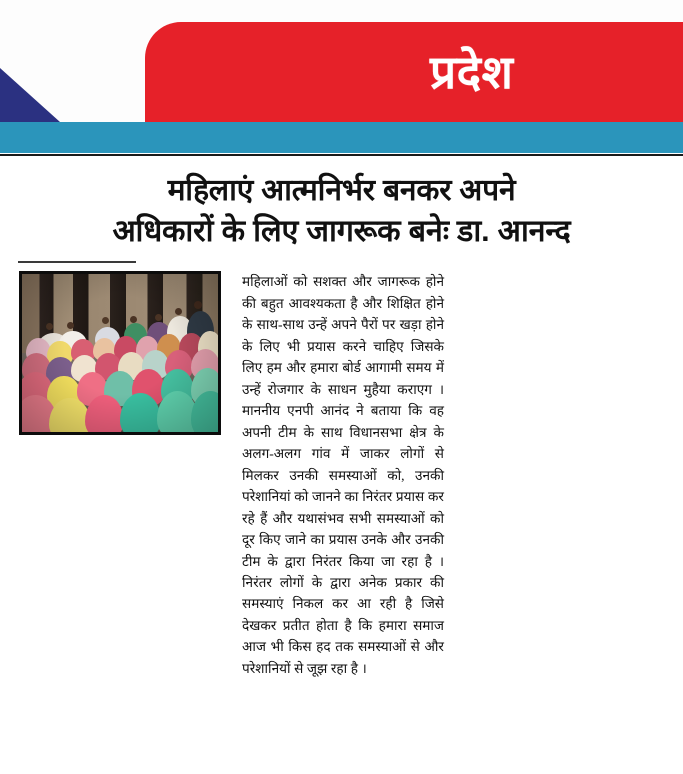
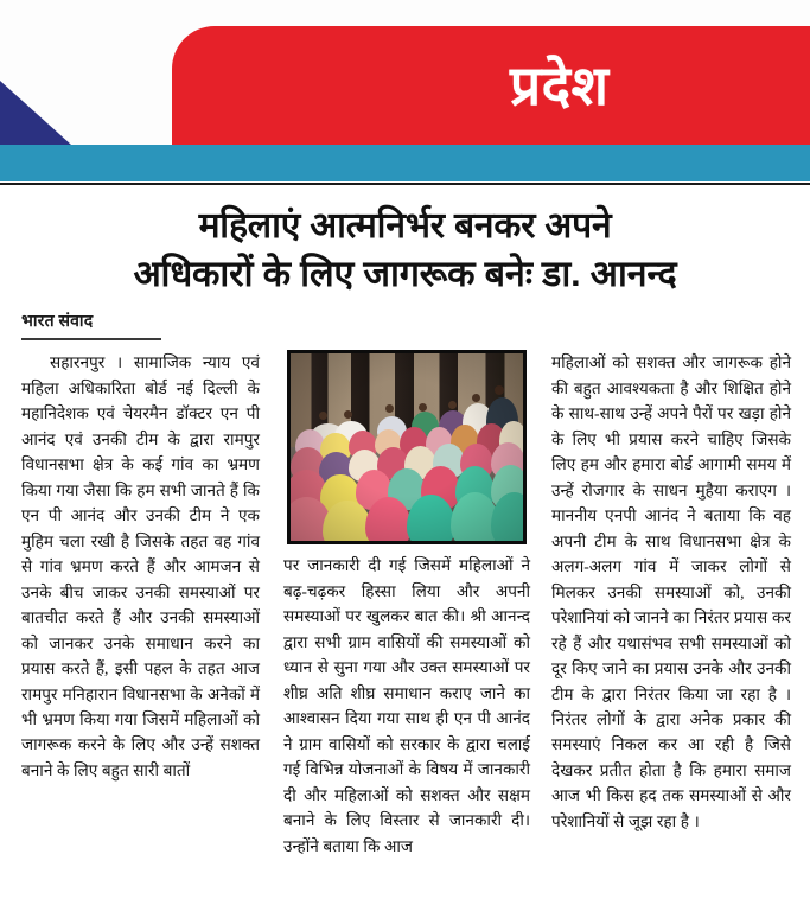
  प्रदेश
  महिलाएं आत्मनिर्भर बनकर अपने
  अधिकारों के लिए जागरूक बनेः डा. आनन्द
+ भारत संवाद
+ सहारनपुर । सामाजिक न्याय एवं महिला अधिकारिता बोर्ड नई दिल्ली के महानिदेशक एवं चेयरमैन डॉक्टर एन पी आनंद एवं उनकी टीम के द्वारा रामपुर विधानसभा क्षेत्र के कई गांव का भ्रमण किया गया जैसा कि हम सभी जानते हैं कि एन पी आनंद और उनकी टीम ने एक मुहिम चला रखी है जिसके तहत वह गांव से गांव भ्रमण करते हैं और आमजन से उनके बीच जाकर उनकी समस्याओं पर बातचीत करते हैं और उनकी समस्याओं को जानकर उनके समाधान करने का प्रयास करते हैं, इसी पहल के तहत आज रामपुर मनिहारान विधानसभा के अनेकों में भी भ्रमण किया गया जिसमें महिलाओं को जागरूक करने के लिए और उन्हें सशक्त बनाने के लिए बहुत सारी बातों
+ पर जानकारी दी गई जिसमें महिलाओं ने बढ़-चढ़कर हिस्सा लिया और अपनी समस्याओं पर खुलकर बात की। श्री आनन्द द्वारा सभी ग्राम वासियों की समस्याओं को ध्यान से सुना गया और उक्त समस्याओं पर शीघ्र अति शीघ्र समाधान कराए जाने का आश्वासन दिया गया साथ ही एन पी आनंद ने ग्राम वासियों को सरकार के द्वारा चलाई गई विभिन्न योजनाओं के विषय में जानकारी दी और महिलाओं को सशक्त और सक्षम बनाने के लिए विस्तार से जानकारी दी। उन्होंने बताया कि आज
  महिलाओं को सशक्त और जागरूक होने की बहुत आवश्यकता है और शिक्षित होने के साथ-साथ उन्हें अपने पैरों पर खड़ा होने के लिए भी प्रयास करने चाहिए जिसके लिए हम और हमारा बोर्ड आगामी समय में उन्हें रोजगार के साधन मुहैया कराएग । माननीय एनपी आनंद ने बताया कि वह अपनी टीम के साथ विधानसभा क्षेत्र के अलग-अलग गांव में जाकर लोगों से मिलकर उनकी समस्याओं को, उनकी परेशानियां को जानने का निरंतर प्रयास कर रहे हैं और यथासंभव सभी समस्याओं को दूर किए जाने का प्रयास उनके और उनकी टीम के द्वारा निरंतर किया जा रहा है । निरंतर लोगों के द्वारा अनेक प्रकार की समस्याएं निकल कर आ रही है जिसे देखकर प्रतीत होता है कि हमारा समाज आज भी किस हद तक समस्याओं से और परेशानियों से जूझ रहा है ।
